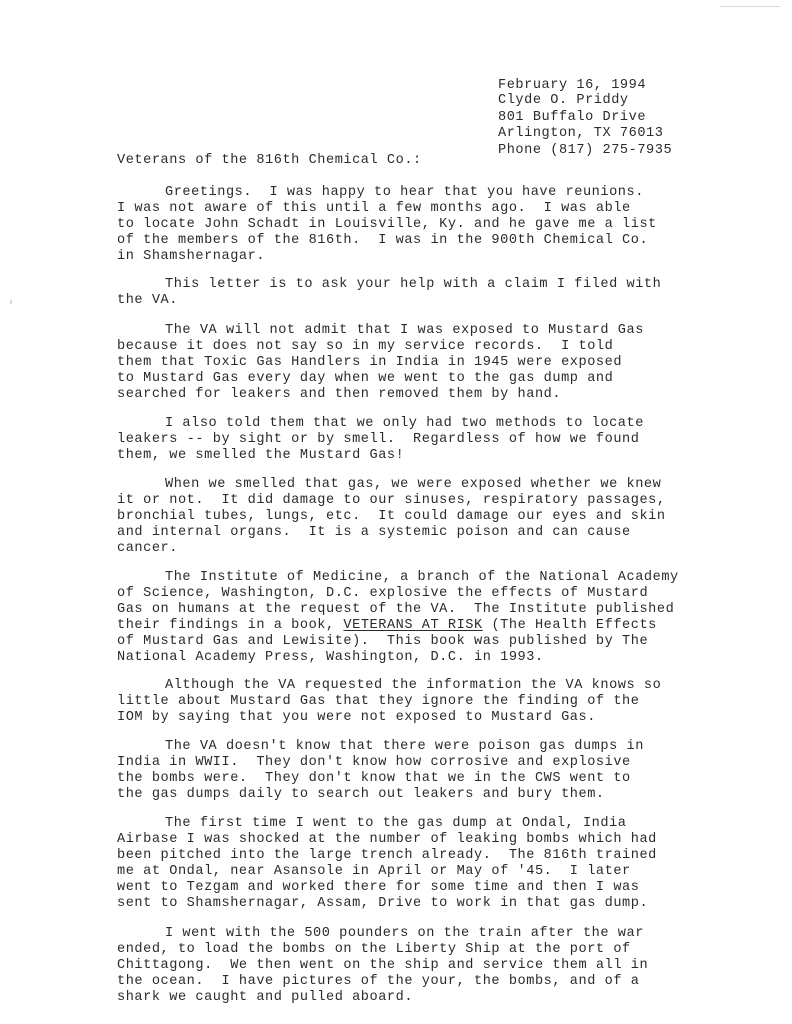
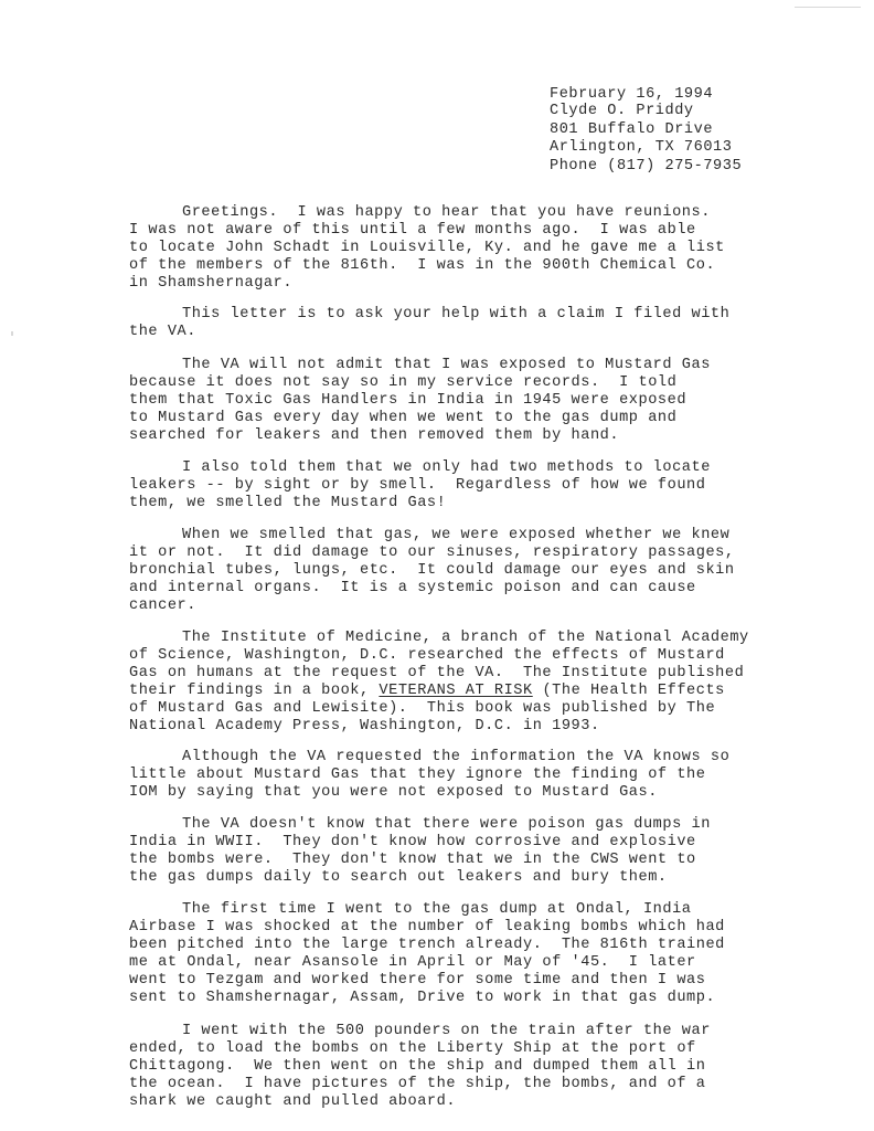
  February 16, 1994
  Clyde O. Priddy
  801 Buffalo Drive
  Arlington, TX 76013
  Phone (817) 275-7935
- Veterans of the 816th Chemical Co.:
  Greetings. I was happy to hear that you have reunions.
  I was not aware of this until a few months ago. I was able
  to locate John Schadt in Louisville, Ky. and he gave me a list
  of the members of the 816th. I was in the 900th Chemical Co.
  in Shamshernagar.
  This letter is to ask your help with a claim I filed with
  the VA.
  The VA will not admit that I was exposed to Mustard Gas
  because it does not say so in my service records. I told
  them that Toxic Gas Handlers in India in 1945 were exposed
  to Mustard Gas every day when we went to the gas dump and
  searched for leakers and then removed them by hand.
  I also told them that we only had two methods to locate
  leakers -- by sight or by smell. Regardless of how we found
  them, we smelled the Mustard Gas!
  When we smelled that gas, we were exposed whether we knew
  it or not. It did damage to our sinuses, respiratory passages,
  bronchial tubes, lungs, etc. It could damage our eyes and skin
  and internal organs. It is a systemic poison and can cause
  cancer.
  The Institute of Medicine, a branch of the National Academy
- of Science, Washington, D.C. explosive the effects of Mustard
+ of Science, Washington, D.C. researched the effects of Mustard
  Gas on humans at the request of the VA. The Institute published
  their findings in a book, VETERANS AT RISK (The Health Effects
  of Mustard Gas and Lewisite). This book was published by The
  National Academy Press, Washington, D.C. in 1993.
  Although the VA requested the information the VA knows so
  little about Mustard Gas that they ignore the finding of the
  IOM by saying that you were not exposed to Mustard Gas.
  The VA doesn't know that there were poison gas dumps in
  India in WWII. They don't know how corrosive and explosive
  the bombs were. They don't know that we in the CWS went to
  the gas dumps daily to search out leakers and bury them.
  The first time I went to the gas dump at Ondal, India
  Airbase I was shocked at the number of leaking bombs which had
  been pitched into the large trench already. The 816th trained
  me at Ondal, near Asansole in April or May of '45. I later
  went to Tezgam and worked there for some time and then I was
  sent to Shamshernagar, Assam, Drive to work in that gas dump.
  I went with the 500 pounders on the train after the war
  ended, to load the bombs on the Liberty Ship at the port of
- Chittagong. We then went on the ship and service them all in
+ Chittagong. We then went on the ship and dumped them all in
- the ocean. I have pictures of the your, the bombs, and of a
+ the ocean. I have pictures of the ship, the bombs, and of a
  shark we caught and pulled aboard.
